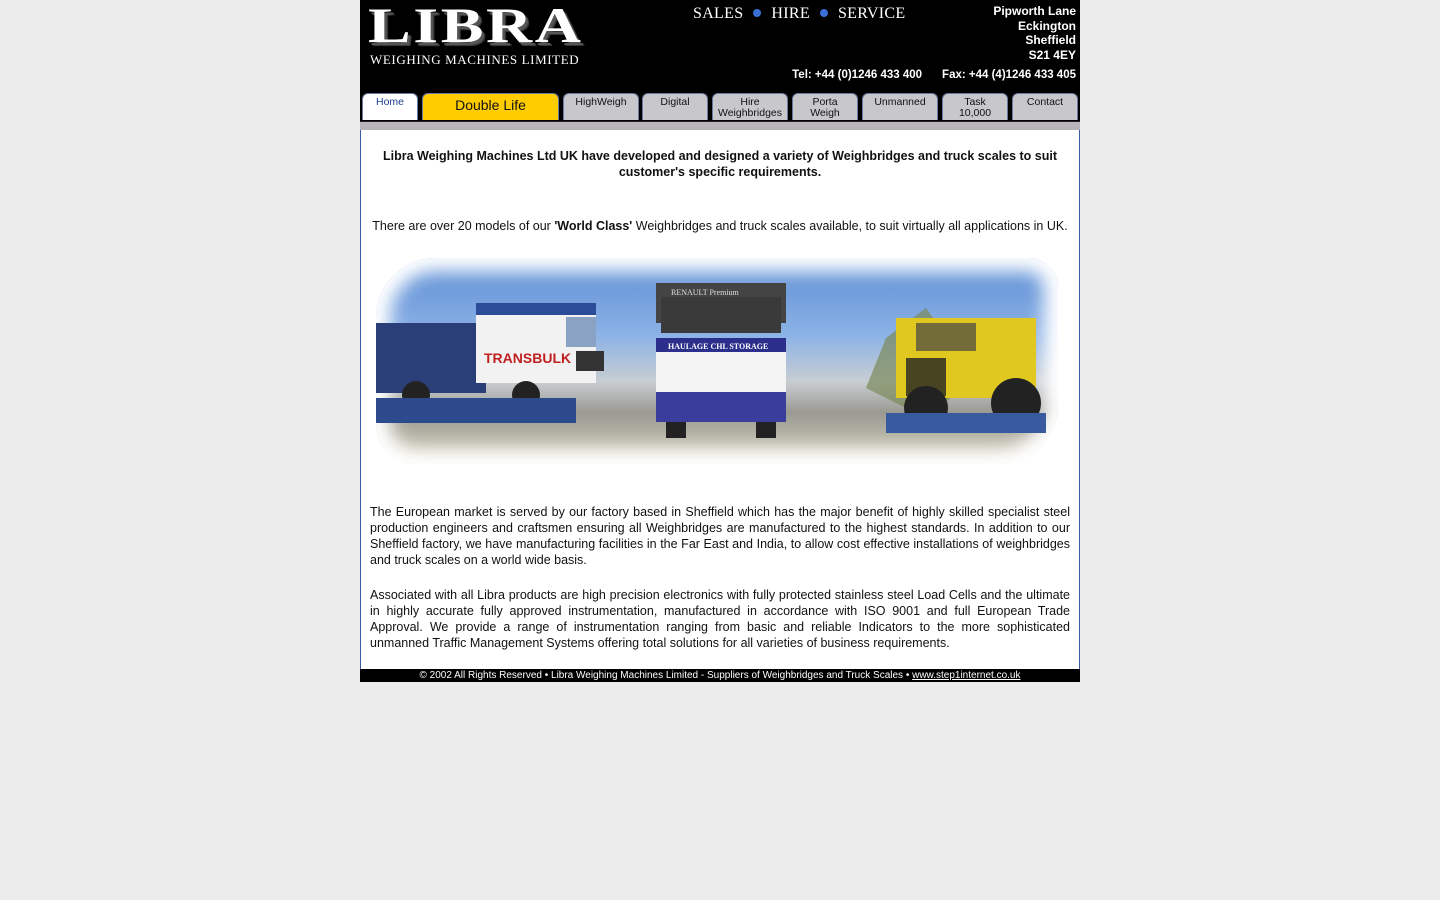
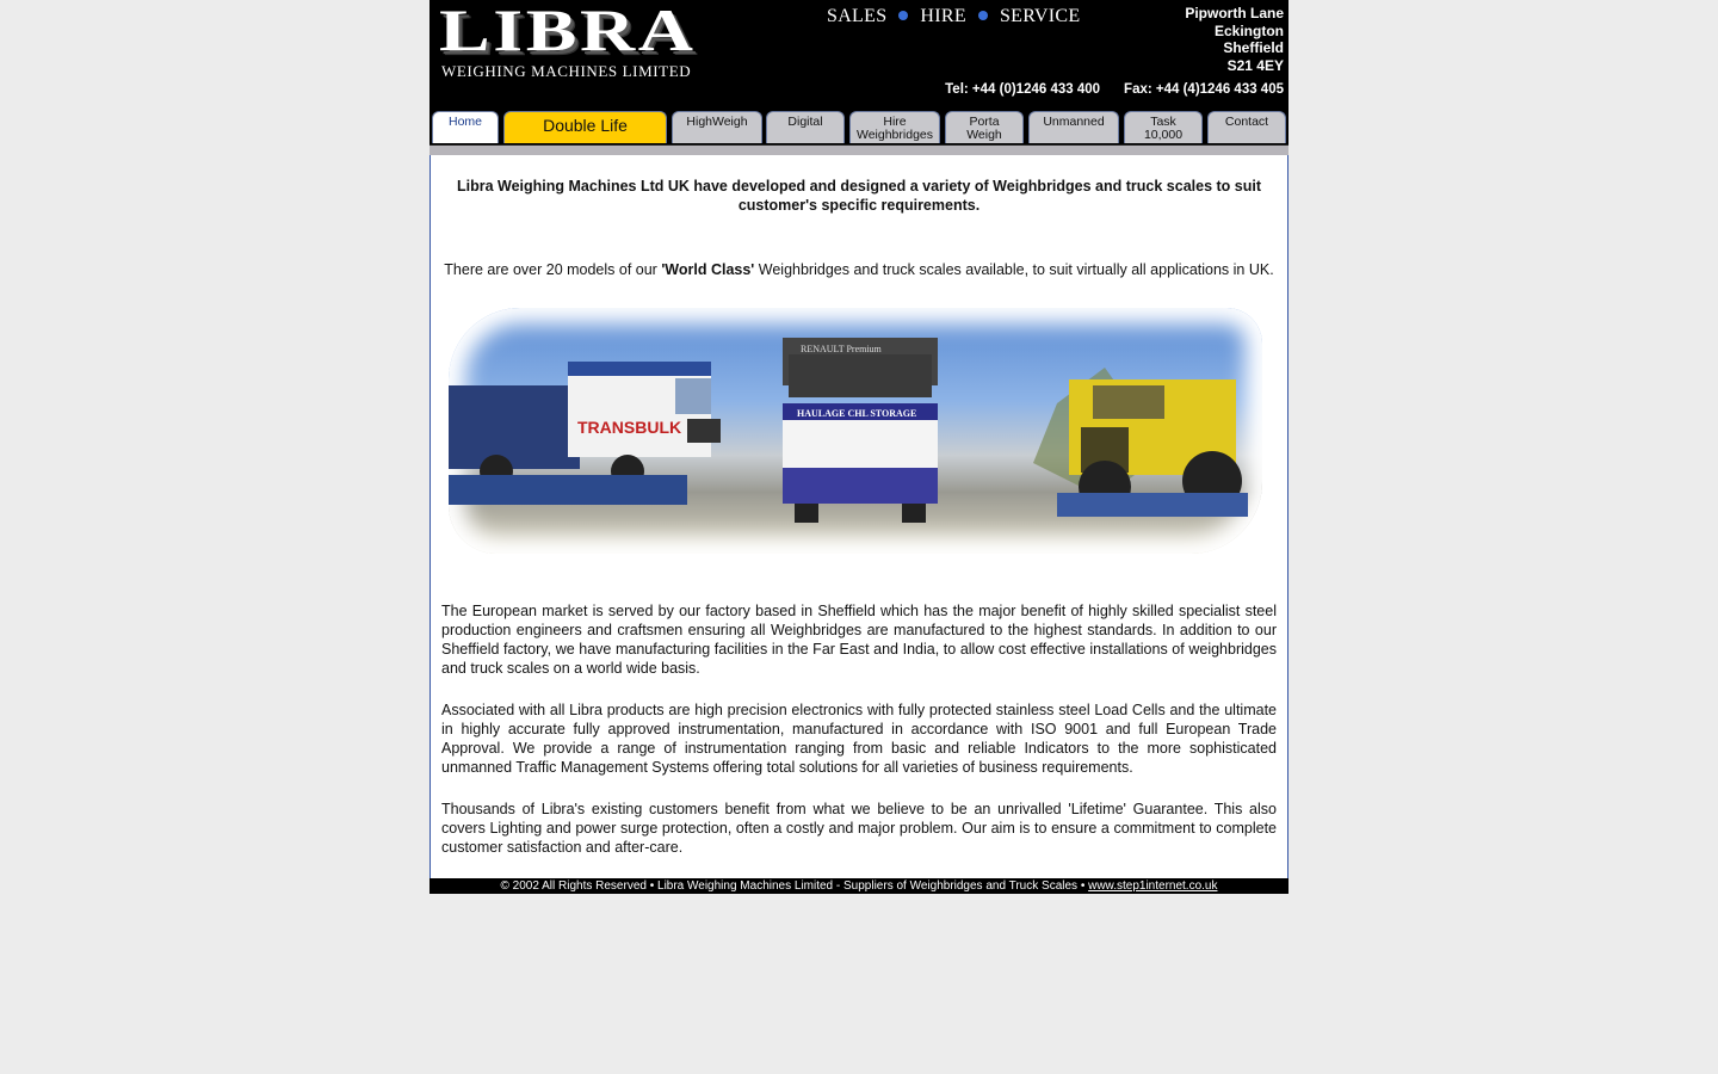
  LIBRA
  WEIGHING MACHINES LIMITED
  SALES HIRE SERVICE
  Pipworth Lane
  Eckington
  Sheffield
  S21 4EY
  Tel: +44 (0)1246 433 400 Fax: +44 (4)1246 433 405
  Home
  Double Life
  HighWeigh
  Digital
  Hire
  Weighbridges
  Porta
  Weigh
  Unmanned
  Task
  10,000
  Contact
  Libra Weighing Machines Ltd UK have developed and designed a variety of Weighbridges and truck scales to suit customer's specific requirements.
  There are over 20 models of our 'World Class' Weighbridges and truck scales available, to suit virtually all applications in UK.
  TRANSBULK
  RENAULT Premium
  HAULAGE CHL STORAGE
  The European market is served by our factory based in Sheffield which has the major benefit of highly skilled specialist steel production engineers and craftsmen ensuring all Weighbridges are manufactured to the highest standards. In addition to our Sheffield factory, we have manufacturing facilities in the Far East and India, to allow cost effective installations of weighbridges and truck scales on a world wide basis.
  Associated with all Libra products are high precision electronics with fully protected stainless steel Load Cells and the ultimate in highly accurate fully approved instrumentation, manufactured in accordance with ISO 9001 and full European Trade Approval. We provide a range of instrumentation ranging from basic and reliable Indicators to the more sophisticated unmanned Traffic Management Systems offering total solutions for all varieties of business requirements.
+ Thousands of Libra's existing customers benefit from what we believe to be an unrivalled 'Lifetime' Guarantee. This also covers Lighting and power surge protection, often a costly and major problem. Our aim is to ensure a commitment to complete customer satisfaction and after-care.
  © 2002 All Rights Reserved • Libra Weighing Machines Limited - Suppliers of Weighbridges and Truck Scales • www.step1internet.co.uk
